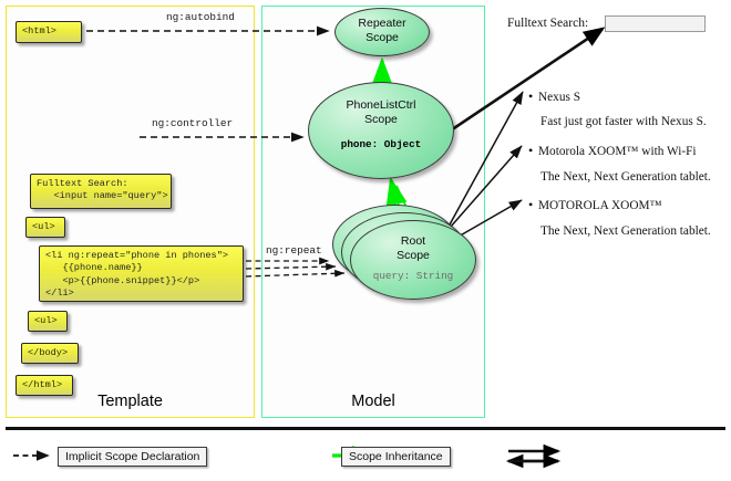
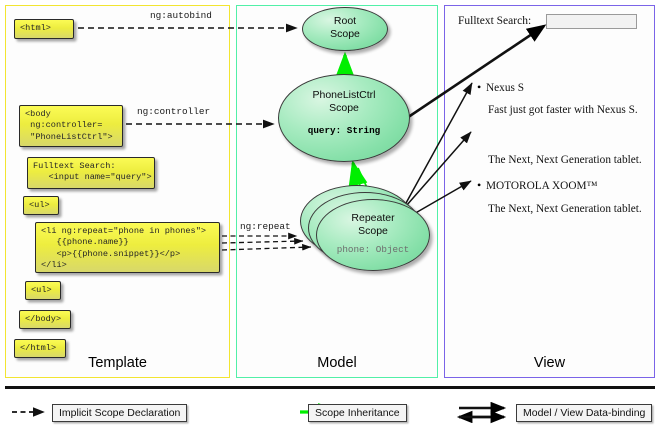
  Template
  Model
+ View
  <html>
+ <body
+ ng:controller=
+ "PhoneListCtrl">
  Fulltext Search:
  <input name="query">
  <ul>
  <li ng:repeat="phone in phones">
  {{phone.name}}
  <p>{{phone.snippet}}</p>
  </li>
  <ul>
  </body>
  </html>
  ng:autobind
  ng:controller
  ng:repeat
- Repeater
+ Root
  Scope
  PhoneListCtrl
  Scope
- phone: Object
+ query: String
- Root
+ Repeater
  Scope
- query: String
+ phone: Object
  Fulltext Search:
  • Nexus S
  Fast just got faster with Nexus S.
- • Motorola XOOM™ with Wi-Fi
  The Next, Next Generation tablet.
  • MOTOROLA XOOM™
  The Next, Next Generation tablet.
  Implicit Scope Declaration
  Scope Inheritance
+ Model / View Data-binding
